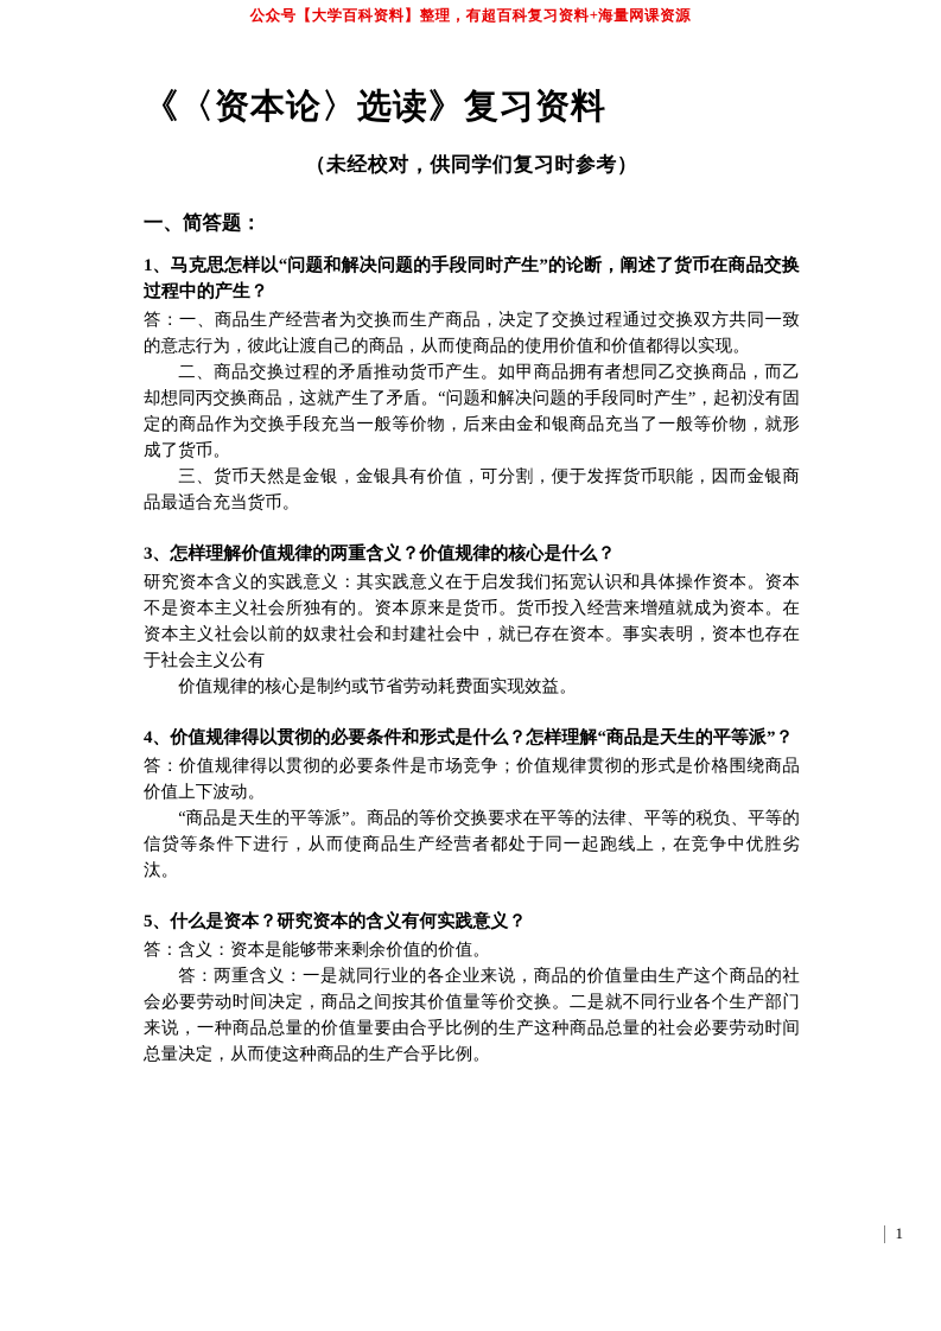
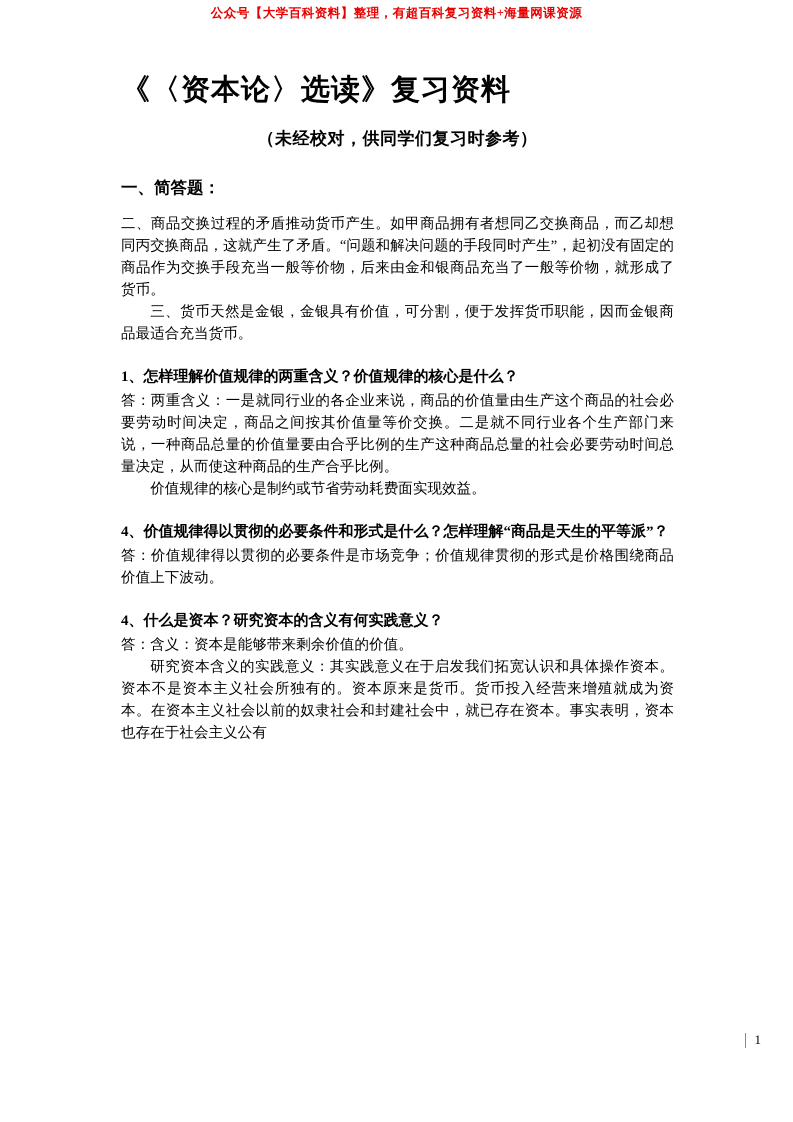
  公众号【大学百科资料】整理，有超百科复习资料+海量网课资源
  《〈资本论〉选读》复习资料
  （未经校对，供同学们复习时参考）
  一、简答题：
- 1、马克思怎样以“问题和解决问题的手段同时产生”的论断，阐述了货币在商品交换过程中的产生？
- 答：一、商品生产经营者为交换而生产商品，决定了交换过程通过交换双方共同一致的意志行为，彼此让渡自己的商品，从而使商品的使用价值和价值都得以实现。
  二、商品交换过程的矛盾推动货币产生。如甲商品拥有者想同乙交换商品，而乙却想同丙交换商品，这就产生了矛盾。“问题和解决问题的手段同时产生”，起初没有固定的商品作为交换手段充当一般等价物，后来由金和银商品充当了一般等价物，就形成了货币。
  三、货币天然是金银，金银具有价值，可分割，便于发挥货币职能，因而金银商品最适合充当货币。
- 3、怎样理解价值规律的两重含义？价值规律的核心是什么？
+ 1、怎样理解价值规律的两重含义？价值规律的核心是什么？
- 研究资本含义的实践意义：其实践意义在于启发我们拓宽认识和具体操作资本。资本不是资本主义社会所独有的。资本原来是货币。货币投入经营来增殖就成为资本。在资本主义社会以前的奴隶社会和封建社会中，就已存在资本。事实表明，资本也存在于社会主义公有
+ 答：两重含义：一是就同行业的各企业来说，商品的价值量由生产这个商品的社会必要劳动时间决定，商品之间按其价值量等价交换。二是就不同行业各个生产部门来说，一种商品总量的价值量要由合乎比例的生产这种商品总量的社会必要劳动时间总量决定，从而使这种商品的生产合乎比例。
  价值规律的核心是制约或节省劳动耗费面实现效益。
  4、价值规律得以贯彻的必要条件和形式是什么？怎样理解“商品是天生的平等派”？
  答：价值规律得以贯彻的必要条件是市场竞争；价值规律贯彻的形式是价格围绕商品价值上下波动。
- “商品是天生的平等派”。商品的等价交换要求在平等的法律、平等的税负、平等的信贷等条件下进行，从而使商品生产经营者都处于同一起跑线上，在竞争中优胜劣汰。
- 5、什么是资本？研究资本的含义有何实践意义？
+ 4、什么是资本？研究资本的含义有何实践意义？
  答：含义：资本是能够带来剩余价值的价值。
- 答：两重含义：一是就同行业的各企业来说，商品的价值量由生产这个商品的社会必要劳动时间决定，商品之间按其价值量等价交换。二是就不同行业各个生产部门来说，一种商品总量的价值量要由合乎比例的生产这种商品总量的社会必要劳动时间总量决定，从而使这种商品的生产合乎比例。
+ 研究资本含义的实践意义：其实践意义在于启发我们拓宽认识和具体操作资本。资本不是资本主义社会所独有的。资本原来是货币。货币投入经营来增殖就成为资本。在资本主义社会以前的奴隶社会和封建社会中，就已存在资本。事实表明，资本也存在于社会主义公有
  1
